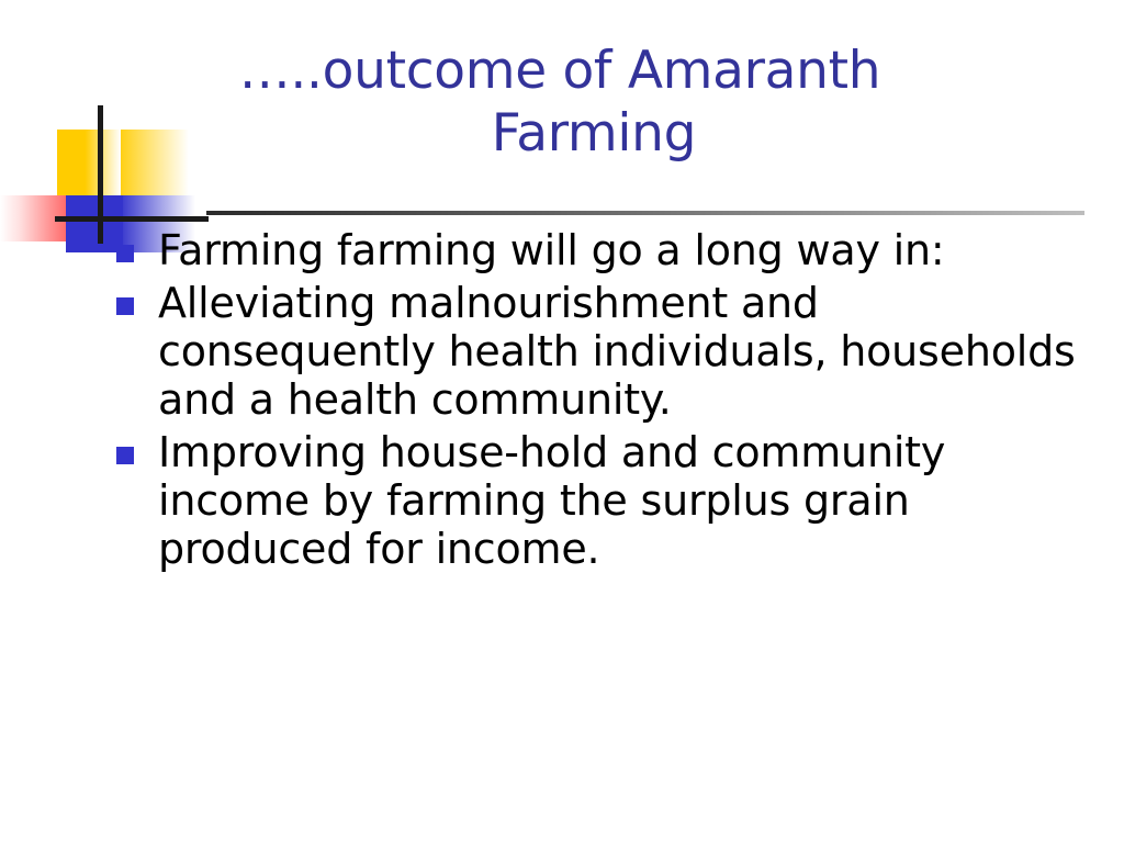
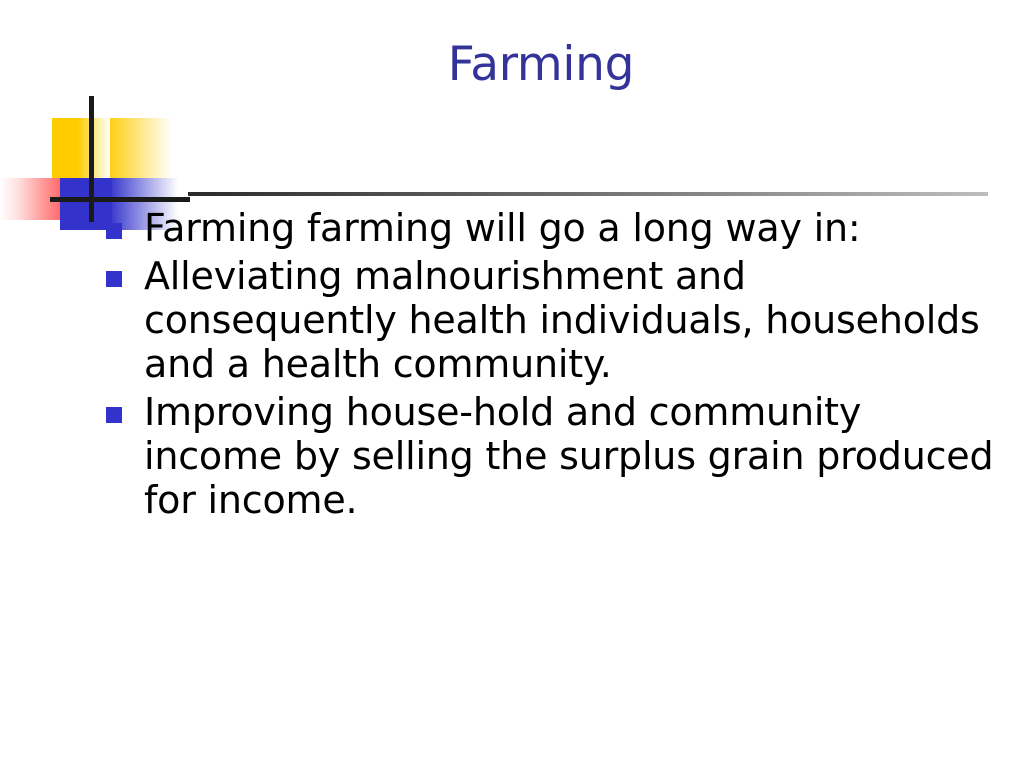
- …..outcome of Amaranth
  Farming
  Farming farming will go a long way in:
  Alleviating malnourishment and consequently health individuals, households and a health community.
- Improving house-hold and community income by farming the surplus grain produced for income.
+ Improving house-hold and community income by selling the surplus grain produced for income.
